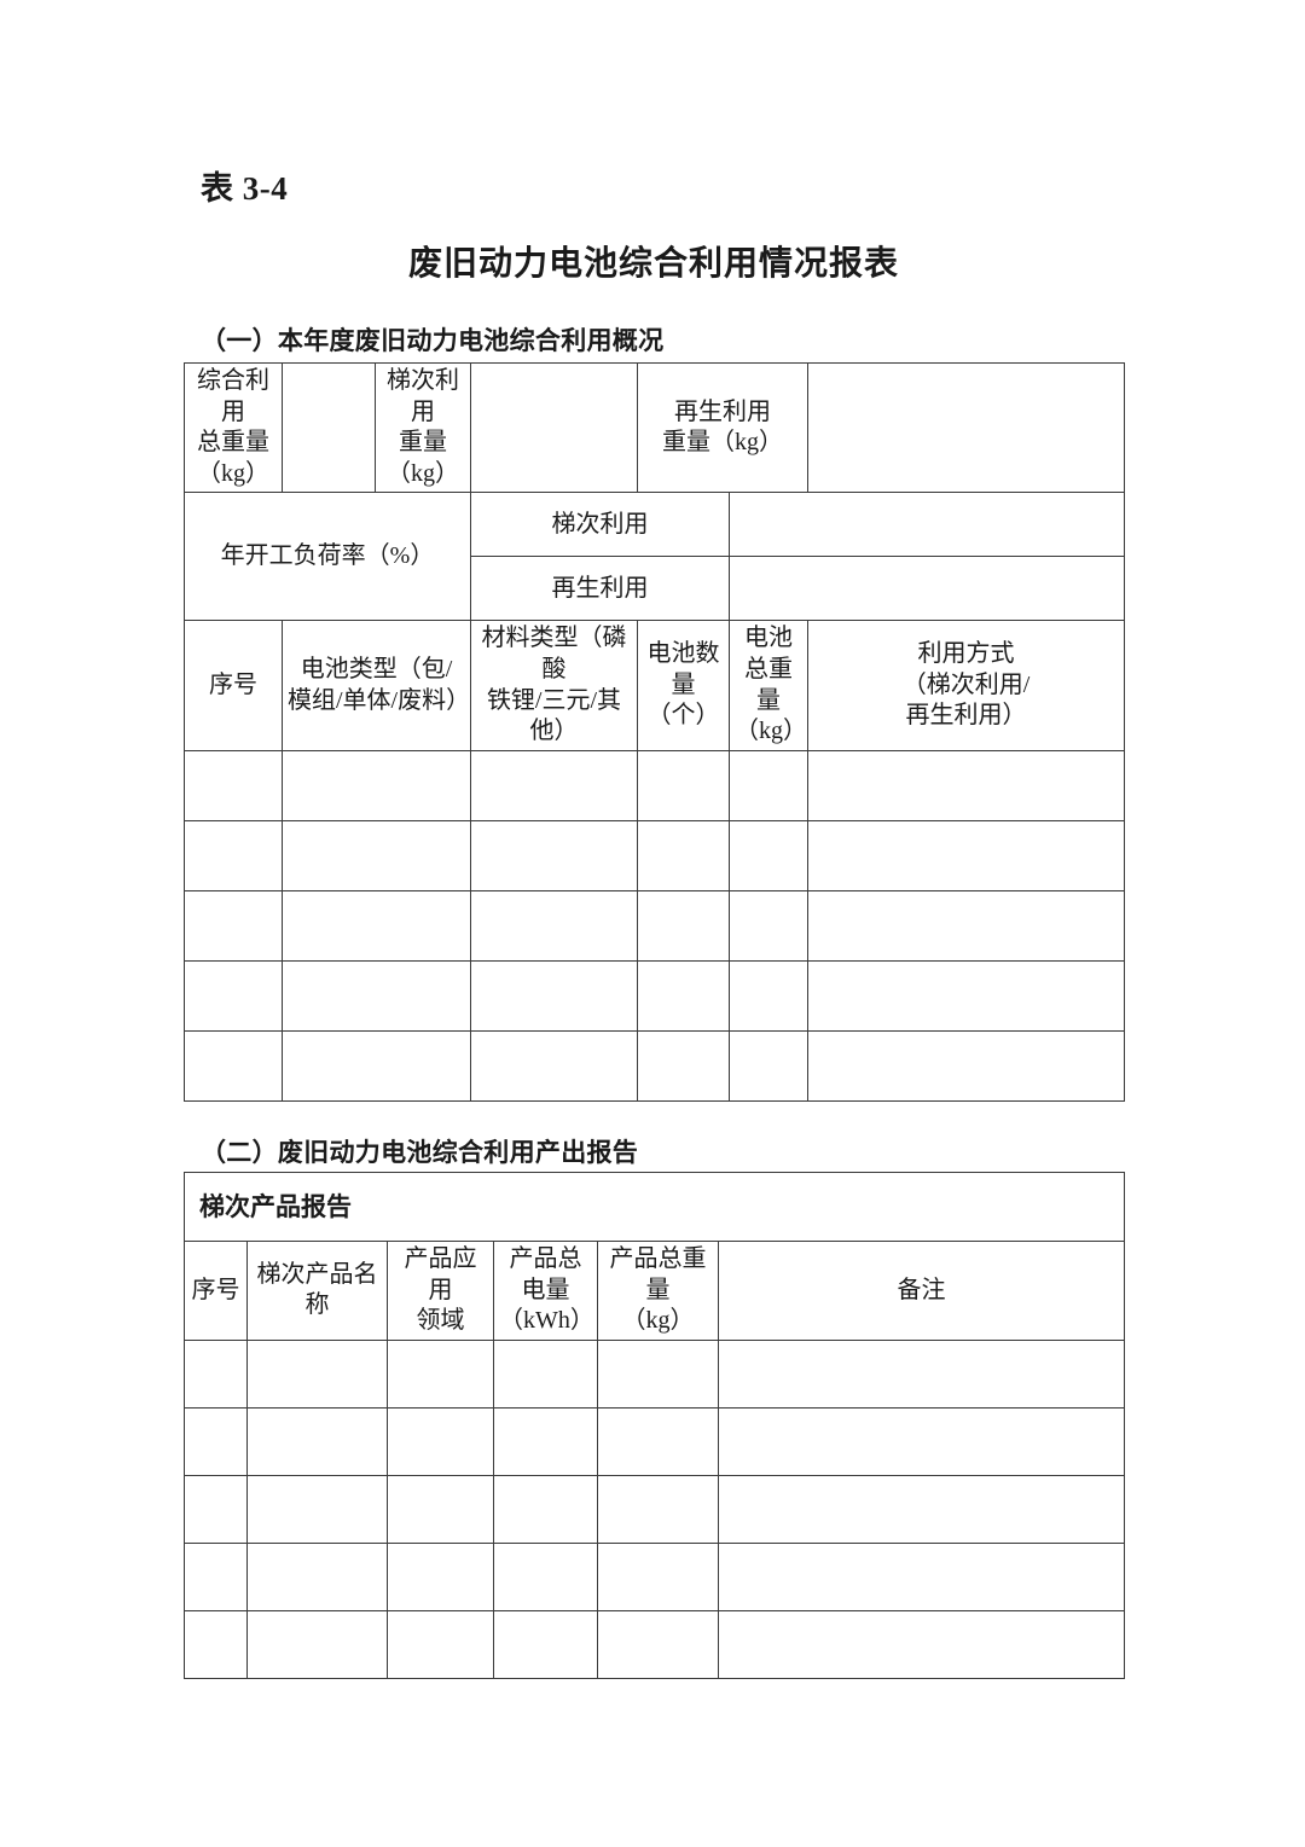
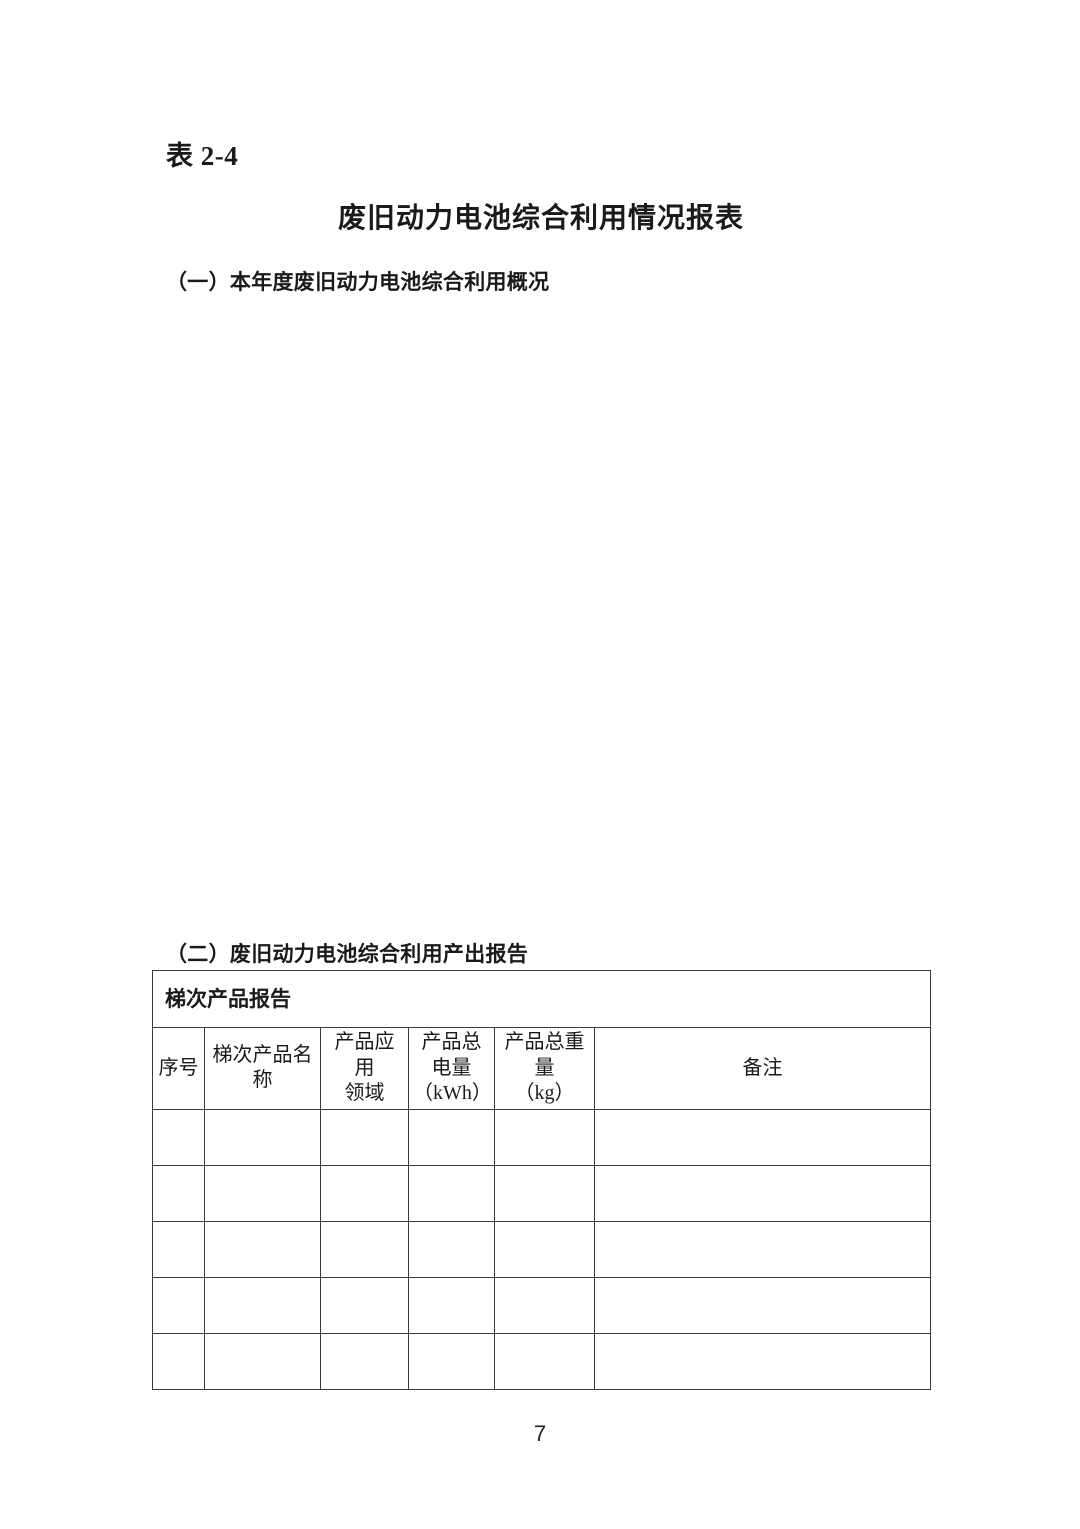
- 表 3-4
+ 表 2-4
  废旧动力电池综合利用情况报表
  （一）本年度废旧动力电池综合利用概况
- 综合利用 总重量 （kg）		梯次利用 重量（kg）		再生利用 重量（kg）
- 年开工负荷率（%）	梯次利用
- 再生利用
- 序号	电池类型（包/ 模组/单体/废料）	材料类型（磷酸 铁锂/三元/其他）	电池数量 （个）	电池 总重量 （kg）	利用方式 （梯次利用/ 再生利用）
  （二）废旧动力电池综合利用产出报告
  梯次产品报告
  序号	梯次产品名称	产品应用 领域	产品总电量 （kWh）	产品总重量 （kg）	备注
+ 7
